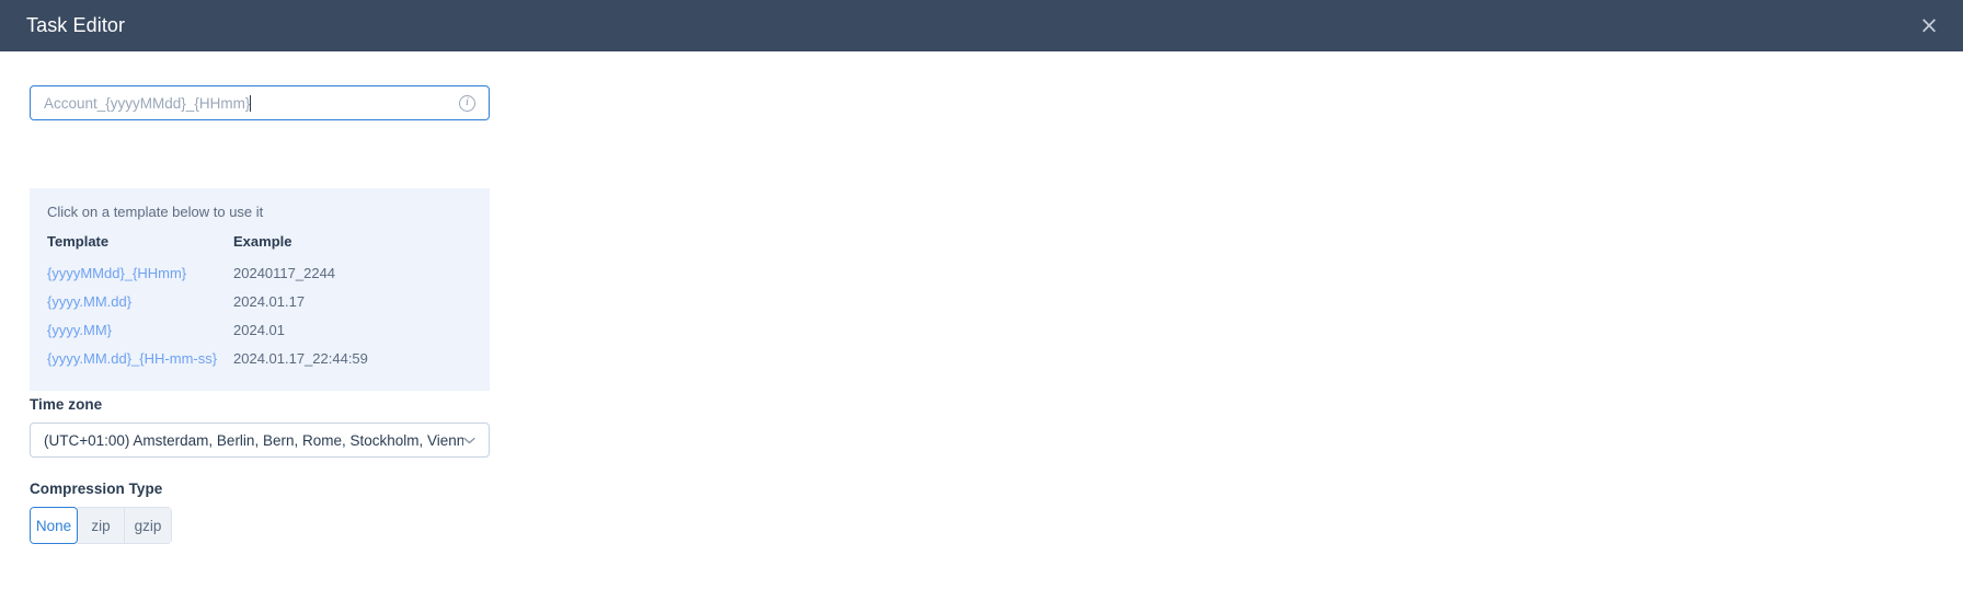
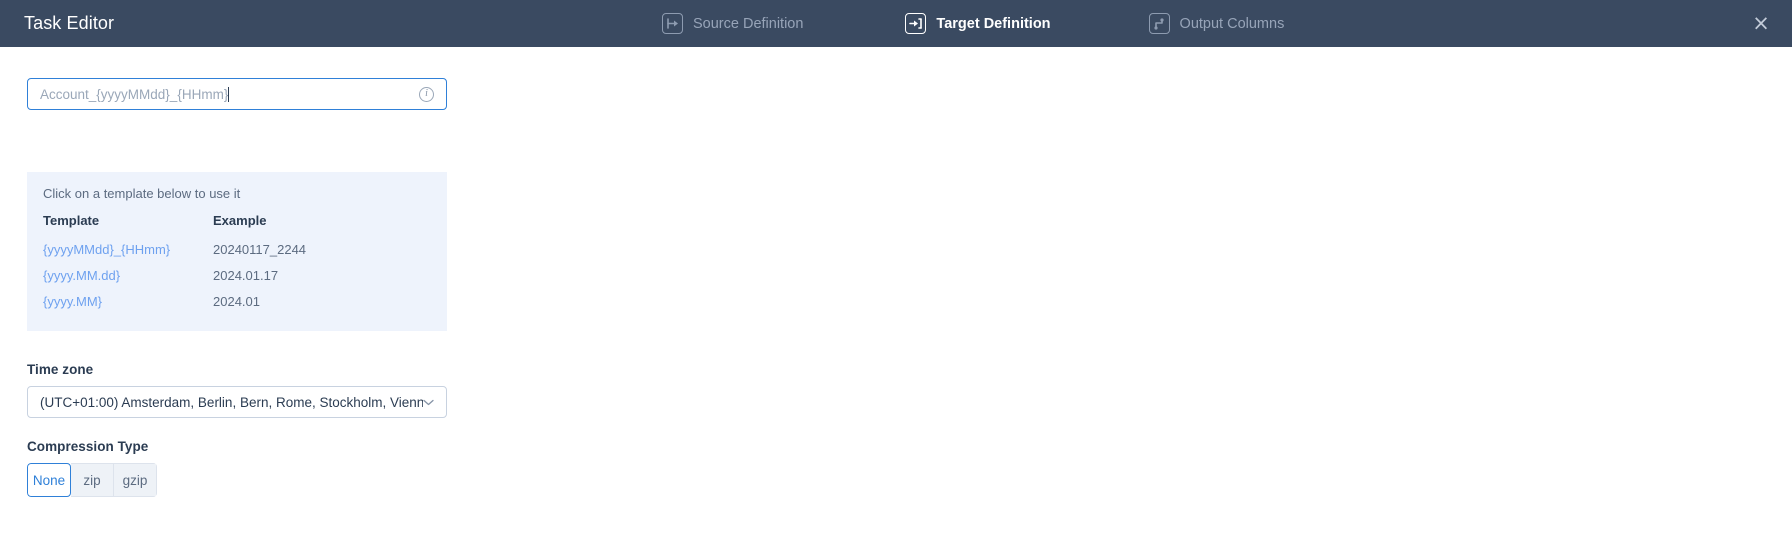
  Task Editor
+ Source Definition
+ Target Definition
+ Output Columns
  ×
  Account_{yyyyMMdd}_{HHmm}
  i
  Click on a template below to use it
  Template	Example
  {yyyyMMdd}_{HHmm}	20240117_2244
  {yyyy.MM.dd}	2024.01.17
  {yyyy.MM}	2024.01
- {yyyy.MM.dd}_{HH-mm-ss}	2024.01.17_22:44:59
  Time zone
  (UTC+01:00) Amsterdam, Berlin, Bern, Rome, Stockholm, Vienn
  Compression Type
  None
  zip
  gzip
